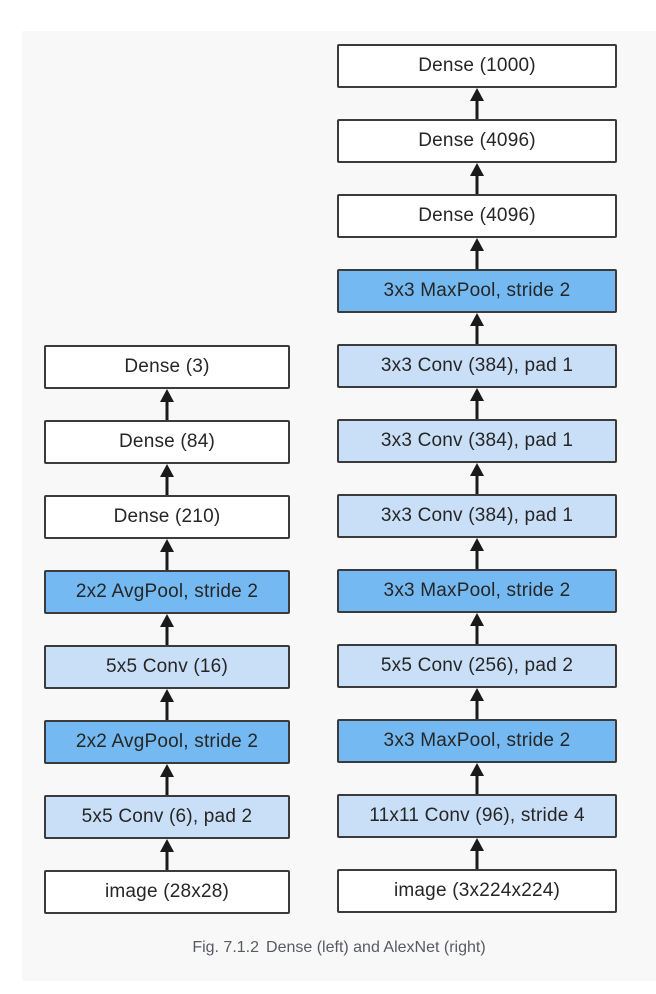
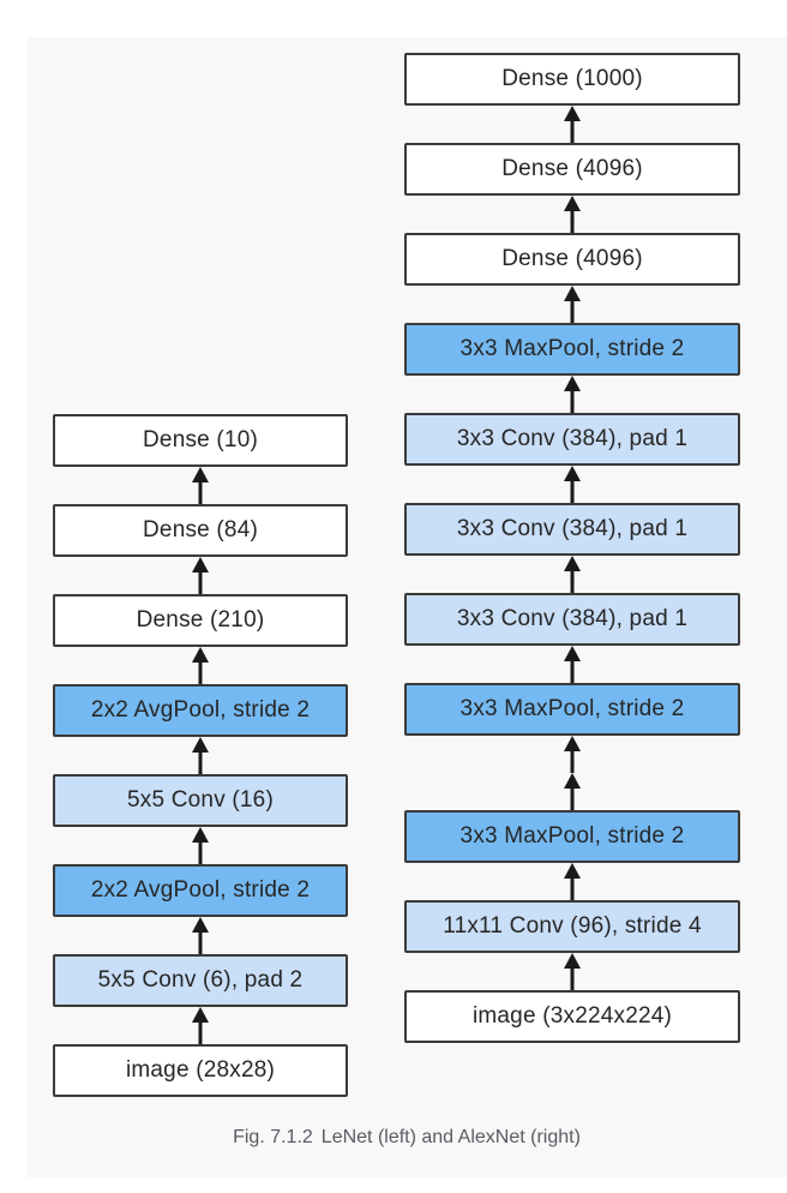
- Dense (3)
+ Dense (10)
  Dense (84)
  Dense (210)
  2x2 AvgPool, stride 2
  5x5 Conv (16)
  2x2 AvgPool, stride 2
  5x5 Conv (6), pad 2
  image (28x28)
  Dense (1000)
  Dense (4096)
  Dense (4096)
  3x3 MaxPool, stride 2
  3x3 Conv (384), pad 1
  3x3 Conv (384), pad 1
  3x3 Conv (384), pad 1
  3x3 MaxPool, stride 2
- 5x5 Conv (256), pad 2
  3x3 MaxPool, stride 2
  11x11 Conv (96), stride 4
  image (3x224x224)
- Fig. 7.1.2 Dense (left) and AlexNet (right)
+ Fig. 7.1.2 LeNet (left) and AlexNet (right)
